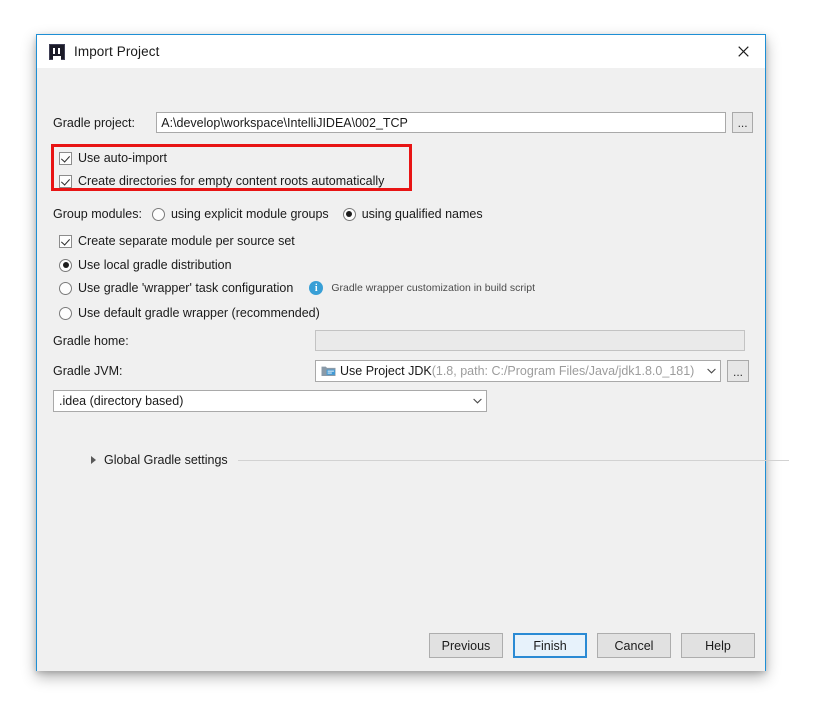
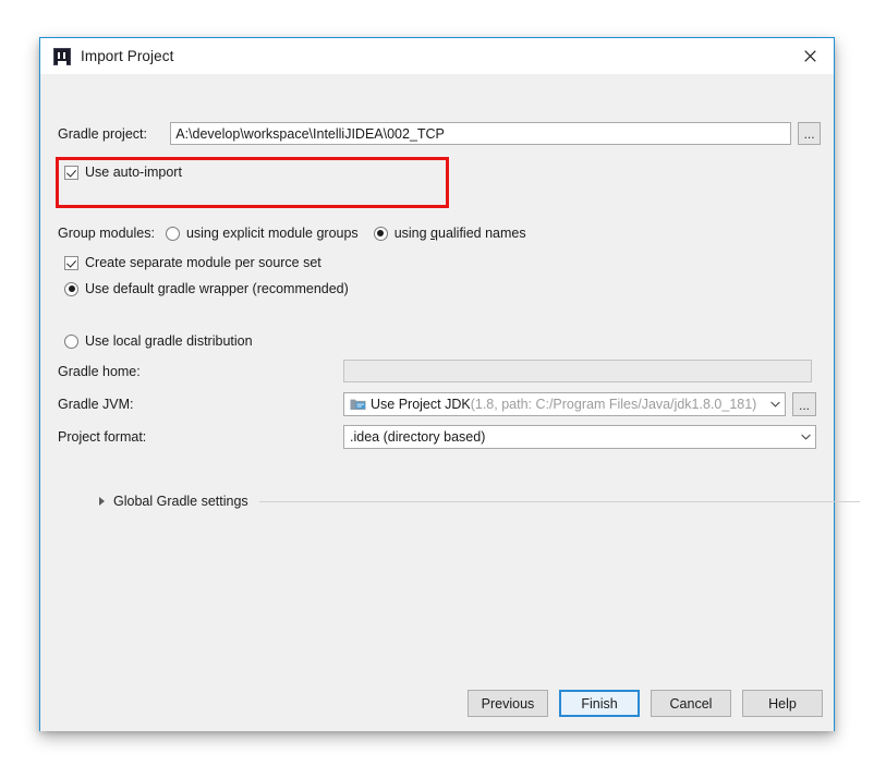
  Import Project
  Gradle project:
  A:\develop\workspace\IntelliJIDEA\002_TCP
  ...
  Use auto-import
- Create directories for empty content roots automatically
  Group modules:
  using explicit module groups
  using qualified names
  Create separate module per source set
- Use local gradle distribution
+ Use default gradle wrapper (recommended)
- Use gradle 'wrapper' task configuration
- i
- Gradle wrapper customization in build script
- Use default gradle wrapper (recommended)
+ Use local gradle distribution
  Gradle home:
  Gradle JVM:
  Use Project JDK
  (1.8, path: C:/Program Files/Java/jdk1.8.0_181)
  ...
+ Project format:
  .idea (directory based)
  Global Gradle settings
  Previous
  Finish
  Cancel
  Help
